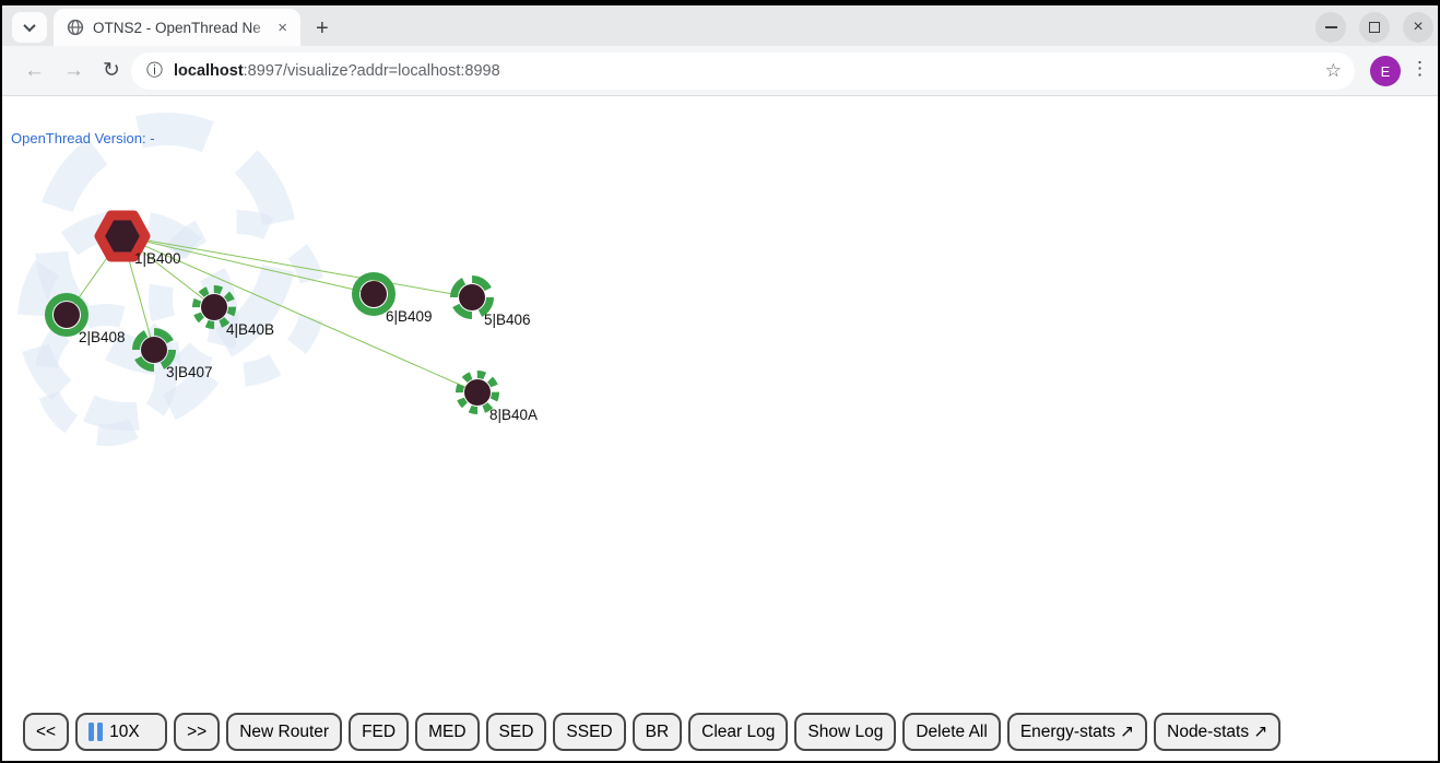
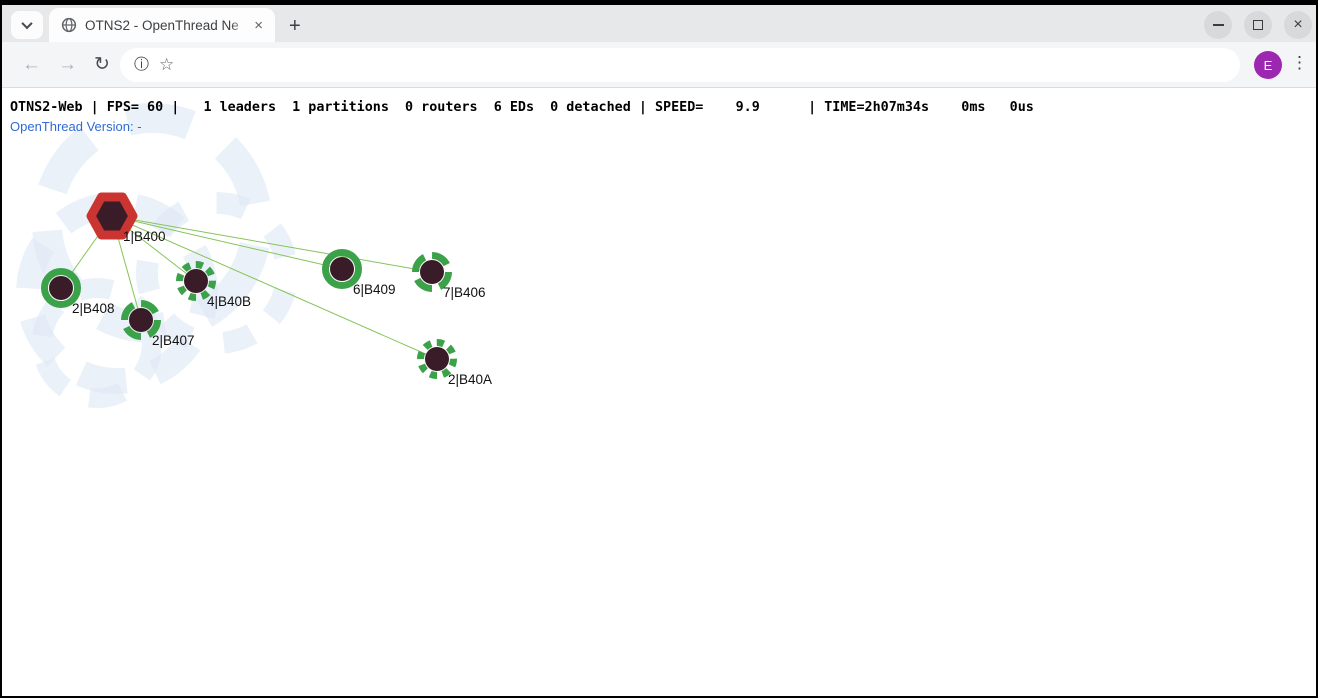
  OTNS2 - OpenThread Ne
  ×
  +
  ×
  ←
  →
  ↻
  ⓘ
- localhost:8997/visualize?addr=localhost:8998
  ☆
  E
  ⋮
  1|B400
  2|B408
- 3|B407
+ 2|B407
  4|B40B
  6|B409
- 5|B406
+ 7|B406
- 8|B40A
+ 2|B40A
+ OTNS2-Web | FPS= 60 | 1 leaders 1 partitions 0 routers 6 EDs 0 detached | SPEED= 9.9 | TIME=2h07m34s 0ms 0us
  OpenThread Version: -
- <<
- 10X
- >>
- New Router
- FED
- MED
- SED
- SSED
- BR
- Clear Log
- Show Log
- Delete All
- Energy-stats ↗
- Node-stats ↗
